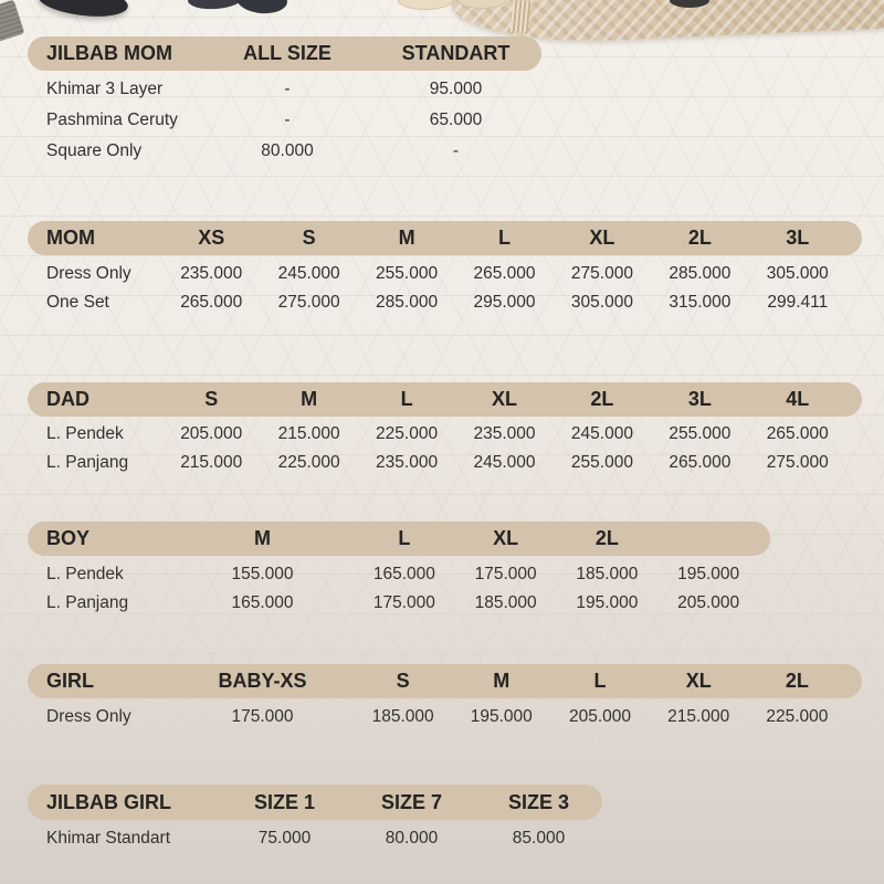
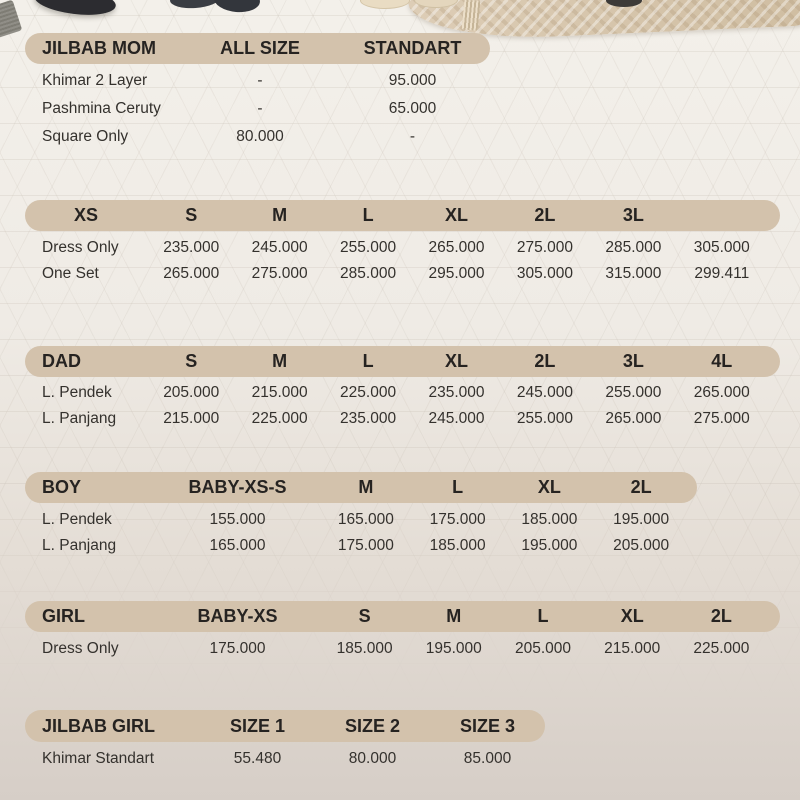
  JILBAB MOM
  ALL SIZE
  STANDART
- Khimar 3 Layer
+ Khimar 2 Layer
  -
  95.000
  Pashmina Ceruty
  -
  65.000
  Square Only
  80.000
  -
- MOM
  XS
  S
  M
  L
  XL
  2L
  3L
  Dress Only
  235.000
  245.000
  255.000
  265.000
  275.000
  285.000
  305.000
  One Set
  265.000
  275.000
  285.000
  295.000
  305.000
  315.000
  299.411
  DAD
  S
  M
  L
  XL
  2L
  3L
  4L
  L. Pendek
  205.000
  215.000
  225.000
  235.000
  245.000
  255.000
  265.000
  L. Panjang
  215.000
  225.000
  235.000
  245.000
  255.000
  265.000
  275.000
  BOY
+ BABY-XS-S
  M
  L
  XL
  2L
  L. Pendek
  155.000
  165.000
  175.000
  185.000
  195.000
  L. Panjang
  165.000
  175.000
  185.000
  195.000
  205.000
  GIRL
  BABY-XS
  S
  M
  L
  XL
  2L
  Dress Only
  175.000
  185.000
  195.000
  205.000
  215.000
  225.000
  JILBAB GIRL
  SIZE 1
- SIZE 7
+ SIZE 2
  SIZE 3
  Khimar Standart
- 75.000
+ 55.480
  80.000
  85.000
